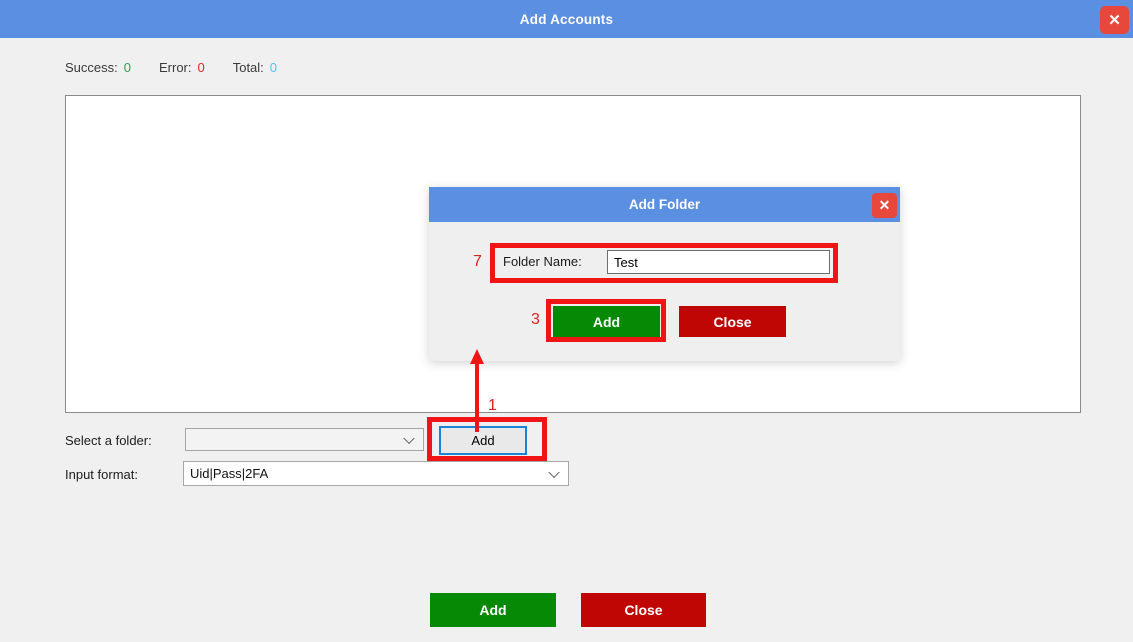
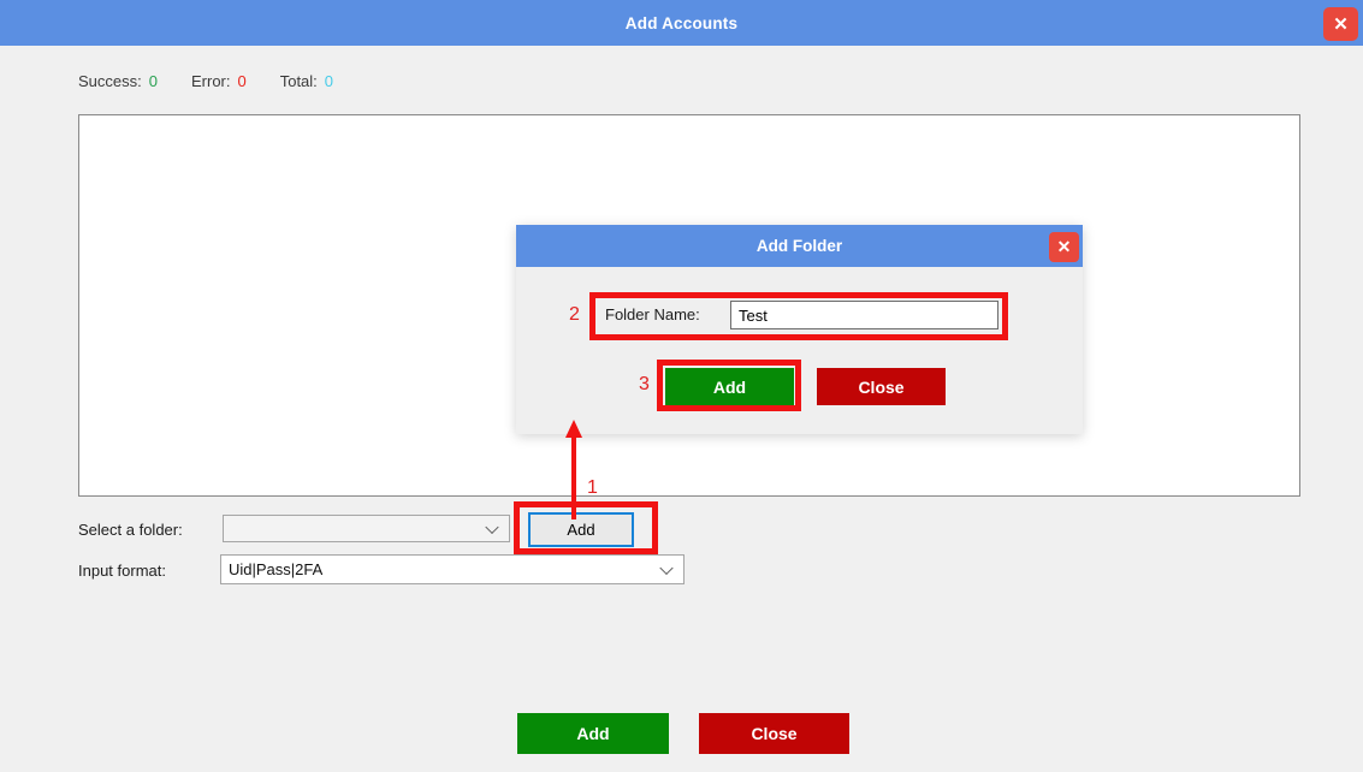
  Add Accounts
  ✕
  Success:
  0
  Error:
  0
  Total:
  0
  Select a folder:
  Add
  Input format:
  Uid|Pass|2FA
  Add
  Close
  Add Folder
  ✕
  Folder Name:
  Test
  Add
  Close
  1
- 7
+ 2
  3
